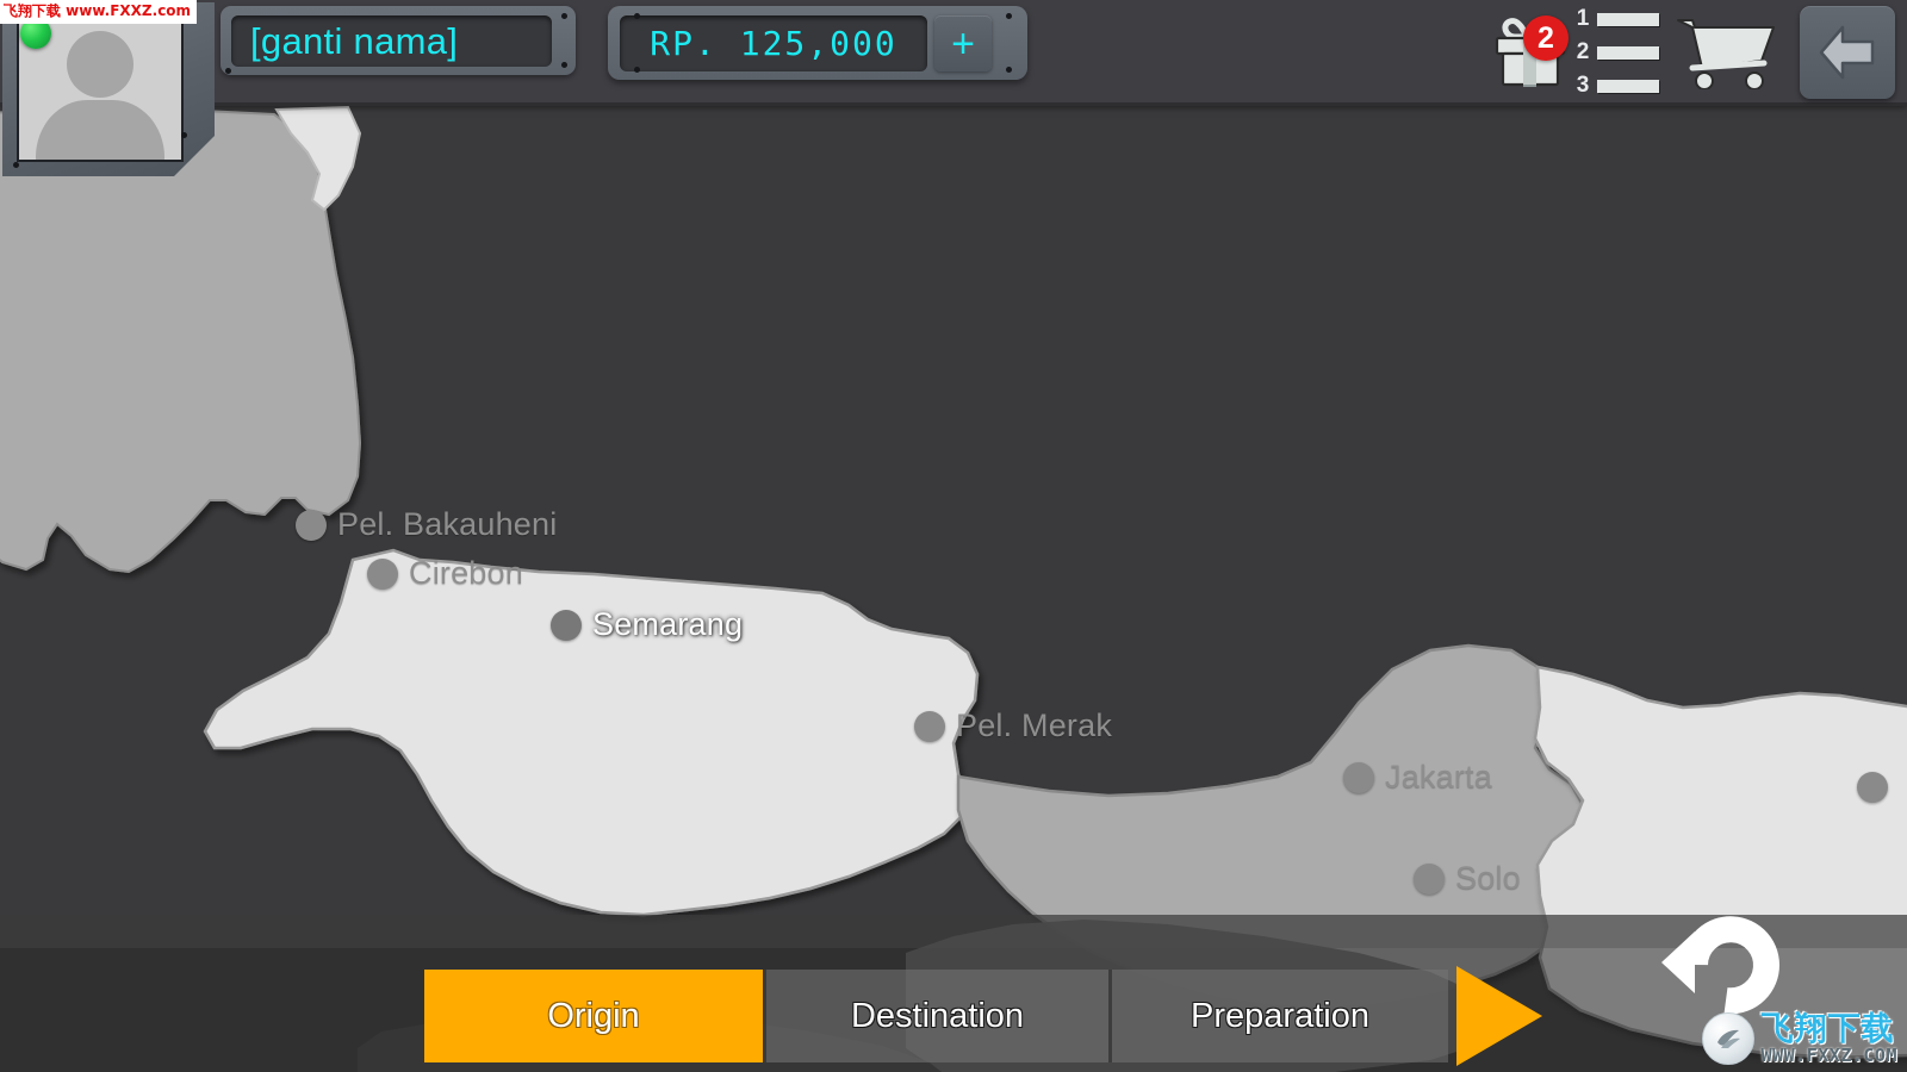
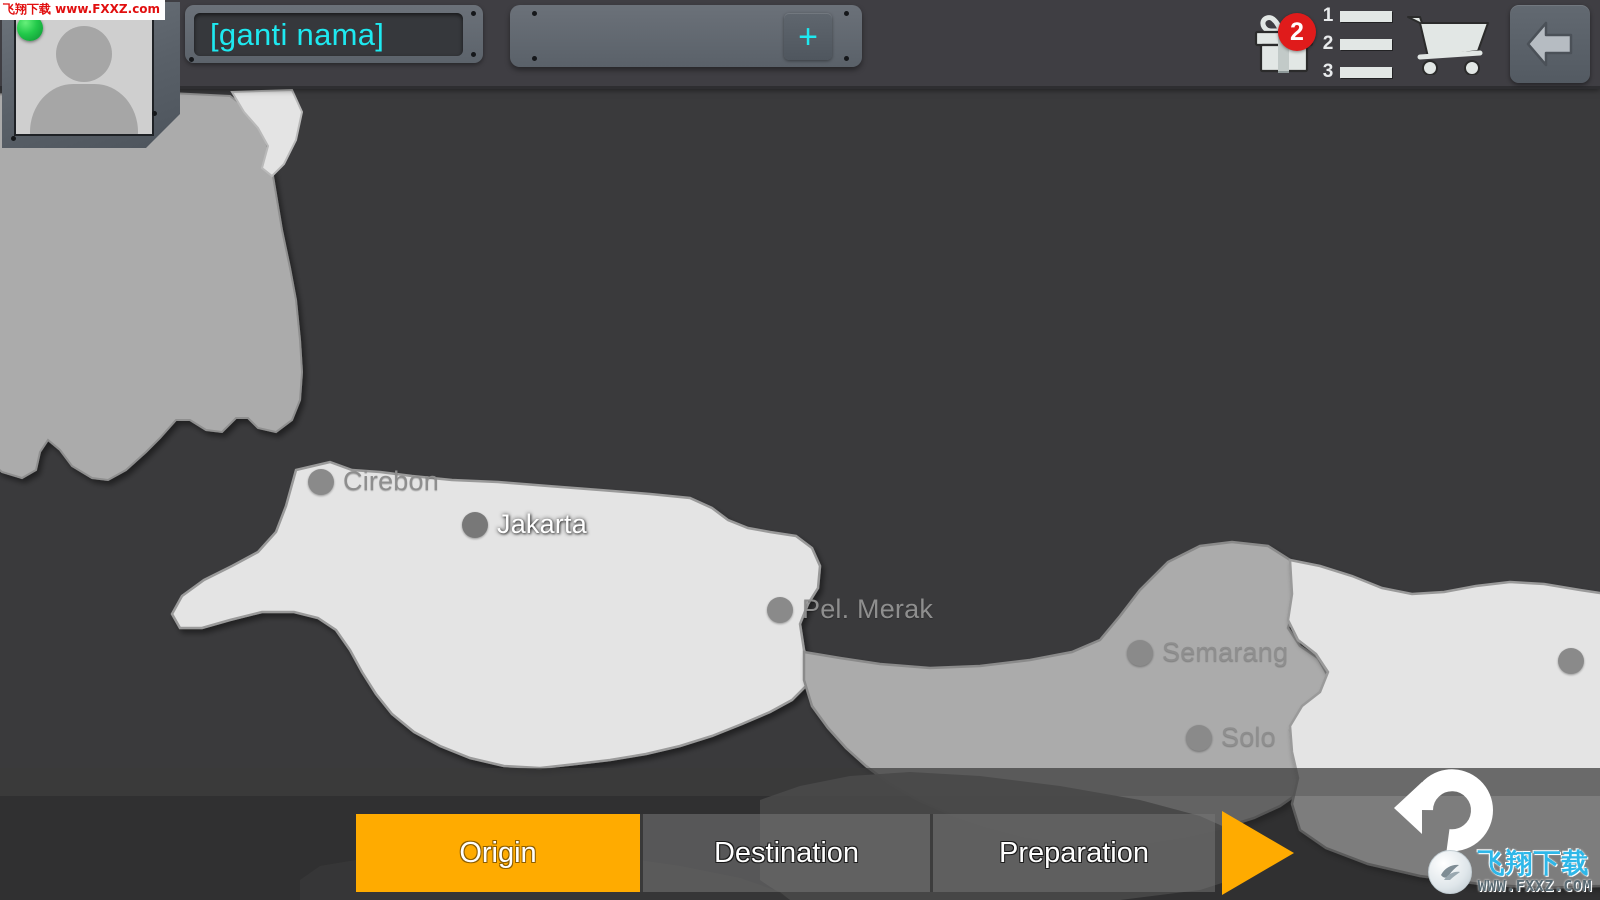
- Pel. Bakauheni
  Cirebon
- Semarang
+ Jakarta
  Pel. Merak
- Jakarta
+ Semarang
  Solo
  [ganti nama]
- RP. 125,000
  +
  2
  1
  2
  3
  Origin
  Destination
  Preparation
  飞翔下载 www.FXXZ.com
  飞翔下载
  WWW.FXXZ.COM
